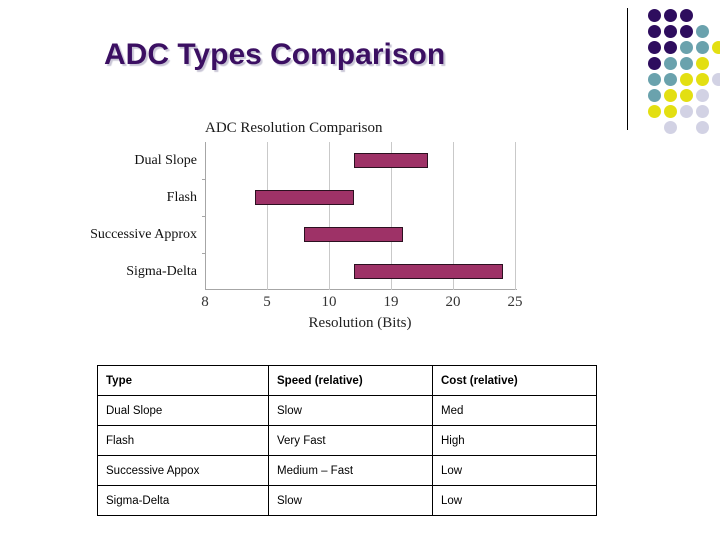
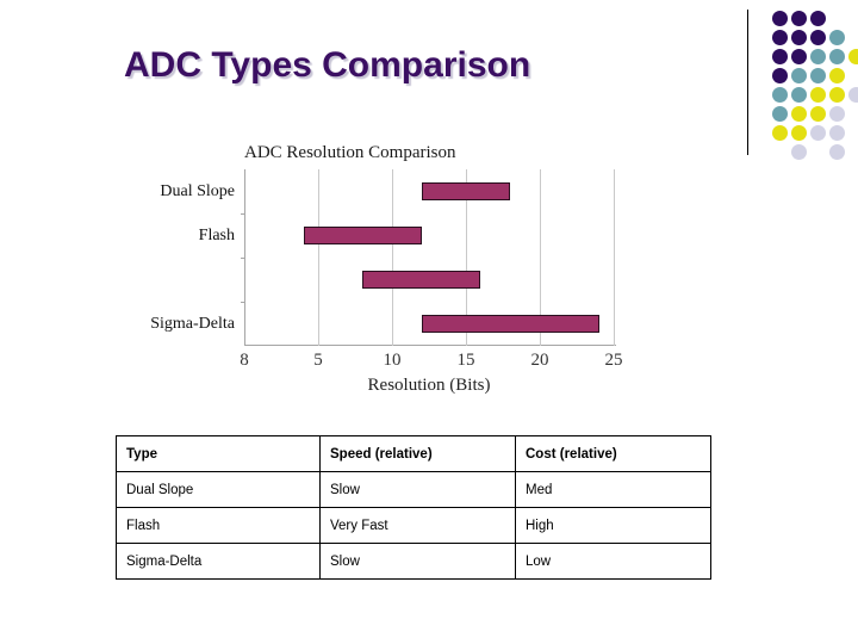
  ADC Types Comparison
  ADC Resolution Comparison
  8
  5
  10
- 19
+ 15
  20
  25
  Dual Slope
  Flash
- Successive Approx
  Sigma-Delta
  Resolution (Bits)
  Type	Speed (relative)	Cost (relative)
  Dual Slope	Slow	Med
  Flash	Very Fast	High
- Successive Appox	Medium – Fast	Low
  Sigma-Delta	Slow	Low
